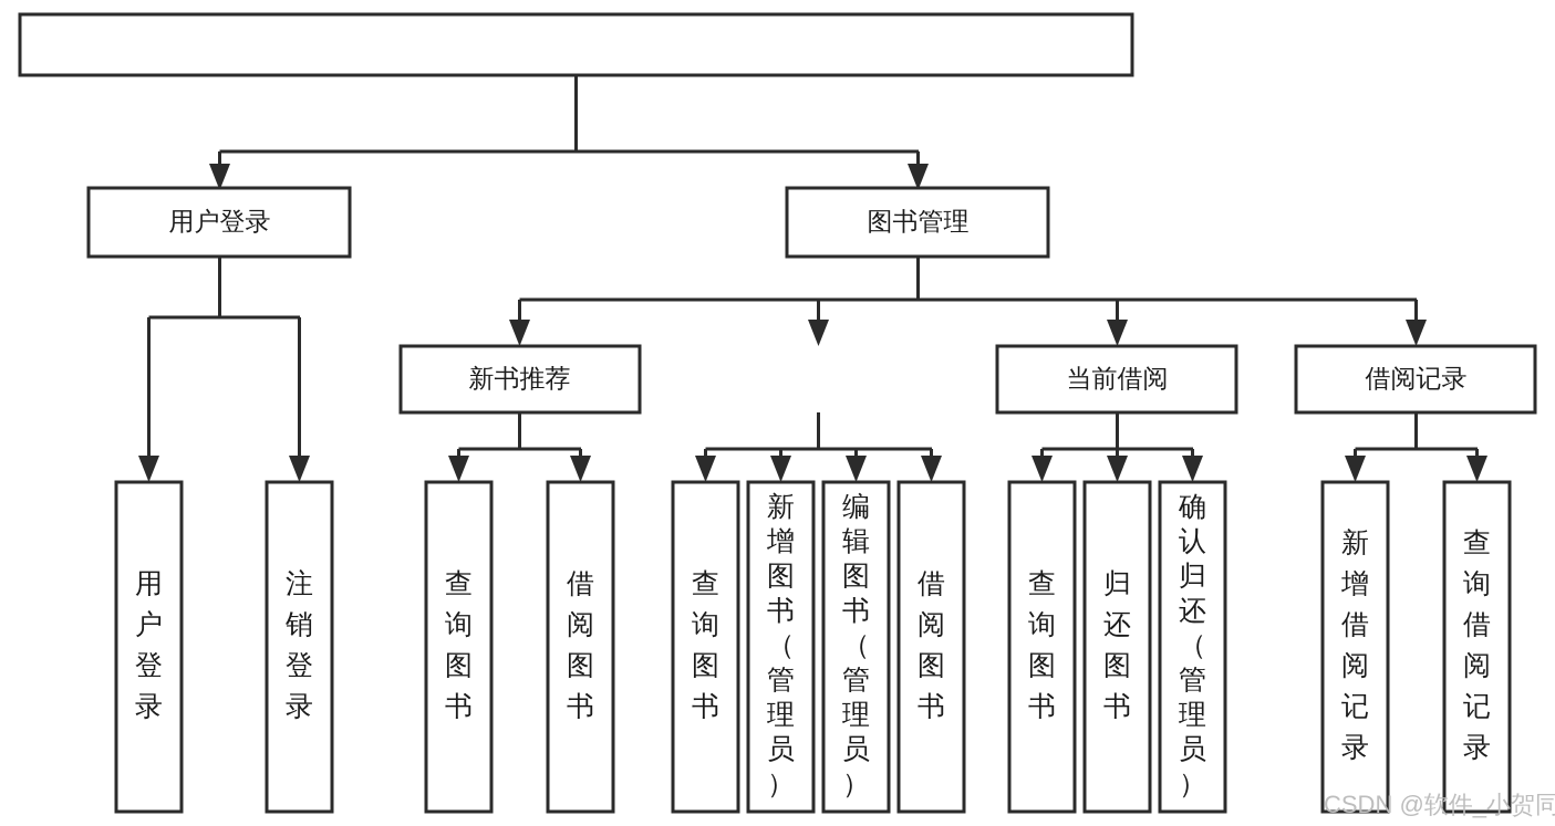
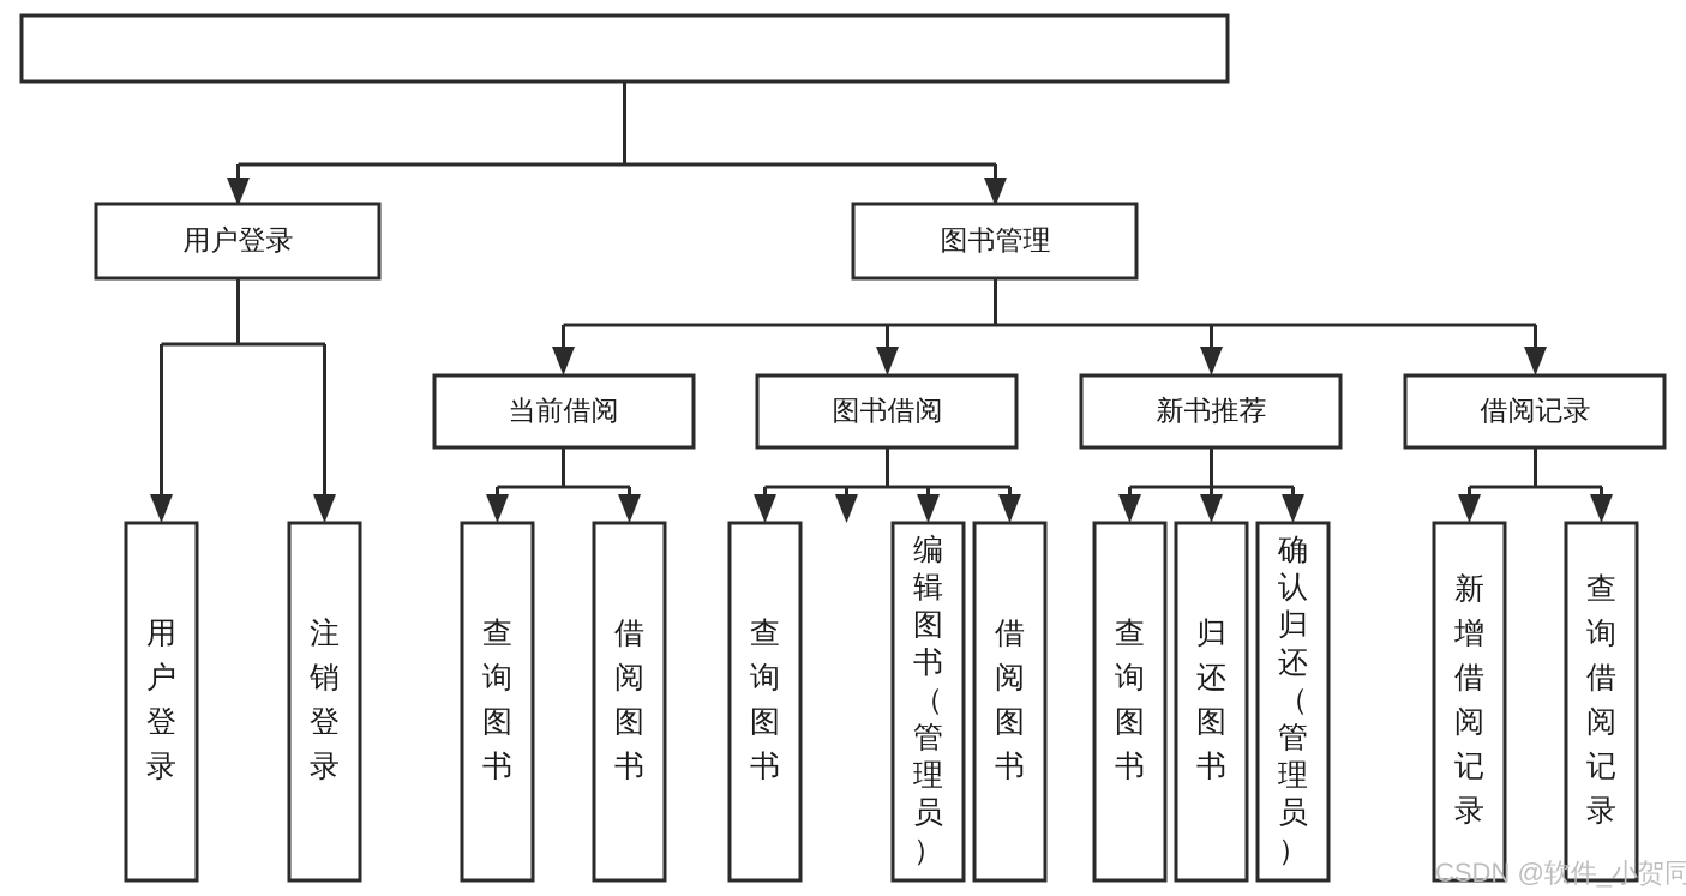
  用户登录
  图书管理
- 新书推荐
+ 当前借阅
+ 图书借阅
- 当前借阅
+ 新书推荐
  借阅记录
  用户登录
  注销登录
  查询图书
  借阅图书
  查询图书
- 新增图书（管理员）
  编辑图书（管理员）
  借阅图书
  查询图书
  归还图书
  确认归还（管理员）
  新增借阅记录
  查询借阅记录
  CSDN @软件_小贺同
